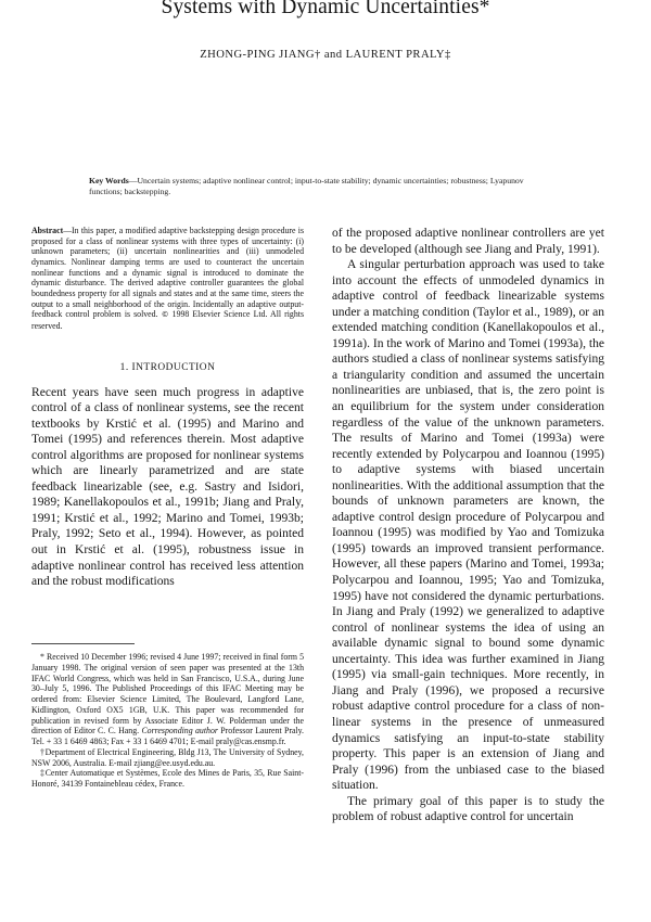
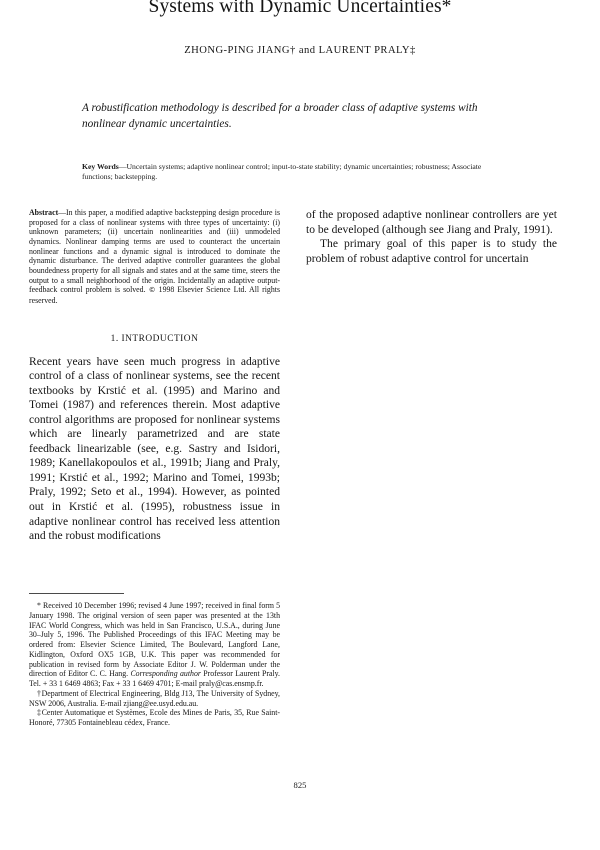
  Systems with Dynamic Uncertainties*
  ZHONG-PING JIANG† and LAURENT PRALY‡
+ A robustification methodology is described for a broader class of adaptive systems with nonlinear dynamic uncertainties.
- Key Words—Uncertain systems; adaptive nonlinear control; input-to-state stability; dynamic uncertainties; robustness; Lyapunov functions; backstepping.
+ Key Words—Uncertain systems; adaptive nonlinear control; input-to-state stability; dynamic uncertainties; robustness; Associate functions; backstepping.
  Abstract—In this paper, a modified adaptive backstepping design procedure is proposed for a class of nonlinear systems with three types of uncertainty: (i) unknown parameters; (ii) uncertain nonlinearities and (iii) unmodeled dynamics. Nonlinear damping terms are used to counteract the uncertain nonlinear functions and a dynamic signal is introduced to dominate the dynamic disturbance. The derived adaptive controller guarantees the global boundedness property for all signals and states and at the same time, steers the output to a small neighborhood of the origin. Incidentally an adaptive output-feedback control problem is solved. © 1998 Elsevier Science Ltd. All rights reserved.
  1. INTRODUCTION
- Recent years have seen much progress in adaptive control of a class of nonlinear systems, see the recent textbooks by Krstić et al. (1995) and Marino and Tomei (1995) and references therein. Most adaptive control algorithms are proposed for nonlinear systems which are linearly parametrized and are state feedback linearizable (see, e.g. Sastry and Isidori, 1989; Kanellakopoulos et al., 1991b; Jiang and Praly, 1991; Krstić et al., 1992; Marino and Tomei, 1993b; Praly, 1992; Seto et al., 1994). However, as pointed out in Krstić et al. (1995), robustness issue in adaptive nonlinear control has received less attention and the robust modifications
+ Recent years have seen much progress in adaptive control of a class of nonlinear systems, see the recent textbooks by Krstić et al. (1995) and Marino and Tomei (1987) and references therein. Most adaptive control algorithms are proposed for nonlinear systems which are linearly parametrized and are state feedback linearizable (see, e.g. Sastry and Isidori, 1989; Kanellakopoulos et al., 1991b; Jiang and Praly, 1991; Krstić et al., 1992; Marino and Tomei, 1993b; Praly, 1992; Seto et al., 1994). However, as pointed out in Krstić et al. (1995), robustness issue in adaptive nonlinear control has received less attention and the robust modifications
  of the proposed adaptive nonlinear controllers are yet to be developed (although see Jiang and Praly, 1991).
- A singular perturbation approach was used to take into account the effects of unmodeled dynamics in adaptive control of feedback linearizable systems under a matching condition (Taylor et al., 1989), or an extended matching condition (Kanellakopoulos et al., 1991a). In the work of Marino and Tomei (1993a), the authors studied a class of nonlinear systems satisfying a triangularity condition and assumed the uncertain nonlinearities are unbiased, that is, the zero point is an equilibrium for the system under consideration regardless of the value of the unknown parameters. The results of Marino and Tomei (1993a) were recently extended by Polycarpou and Ioannou (1995) to adaptive systems with biased uncertain nonlinearities. With the additional assumption that the bounds of unknown parameters are known, the adaptive control design procedure of Polycarpou and Ioannou (1995) was modified by Yao and Tomizuka (1995) towards an improved transient performance. However, all these papers (Marino and Tomei, 1993a; Polycarpou and Ioannou, 1995; Yao and Tomizuka, 1995) have not considered the dynamic perturbations. In Jiang and Praly (1992) we generalized to adaptive control of nonlinear systems the idea of using an available dynamic signal to bound some dynamic uncertainty. This idea was further examined in Jiang (1995) via small-gain techniques. More recently, in Jiang and Praly (1996), we proposed a recursive robust adaptive control procedure for a class of non-linear systems in the presence of unmeasured dynamics satisfying an input-to-state stability property. This paper is an extension of Jiang and Praly (1996) from the unbiased case to the biased situation.
  The primary goal of this paper is to study the problem of robust adaptive control for uncertain
  * Received 10 December 1996; revised 4 June 1997; received in final form 5 January 1998. The original version of seen paper was presented at the 13th IFAC World Congress, which was held in San Francisco, U.S.A., during June 30–July 5, 1996. The Published Proceedings of this IFAC Meeting may be ordered from: Elsevier Science Limited, The Boulevard, Langford Lane, Kidlington, Oxford OX5 1GB, U.K. This paper was recommended for publication in revised form by Associate Editor J. W. Polderman under the direction of Editor C. C. Hang. Corresponding author Professor Laurent Praly. Tel. + 33 1 6469 4863; Fax + 33 1 6469 4701; E-mail praly@cas.ensmp.fr.
  †Department of Electrical Engineering, Bldg J13, The University of Sydney, NSW 2006, Australia. E-mail zjiang@ee.usyd.edu.au.
- ‡Center Automatique et Systèmes, Ecole des Mines de Paris, 35, Rue Saint-Honoré, 34139 Fontainebleau cédex, France.
+ ‡Center Automatique et Systèmes, Ecole des Mines de Paris, 35, Rue Saint-Honoré, 77305 Fontainebleau cédex, France.
+ 825
